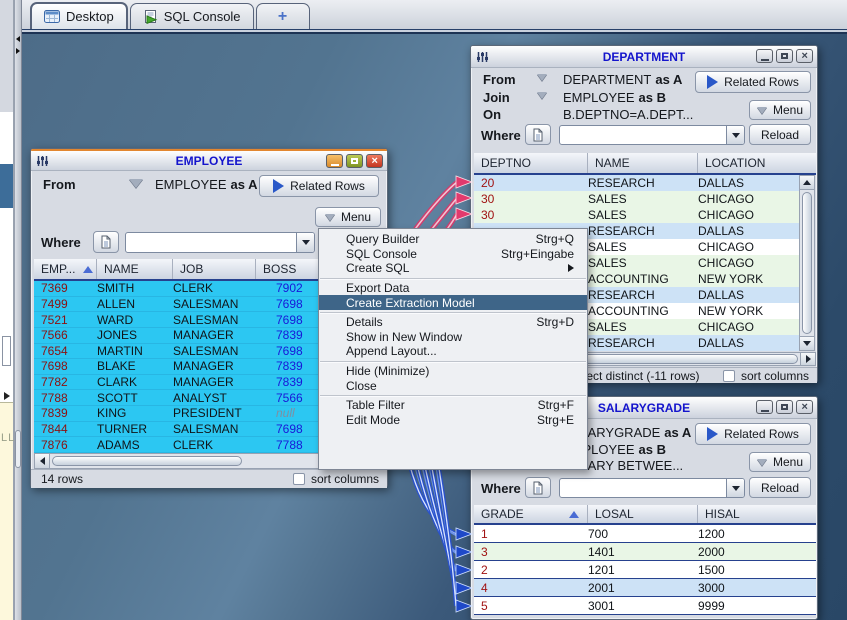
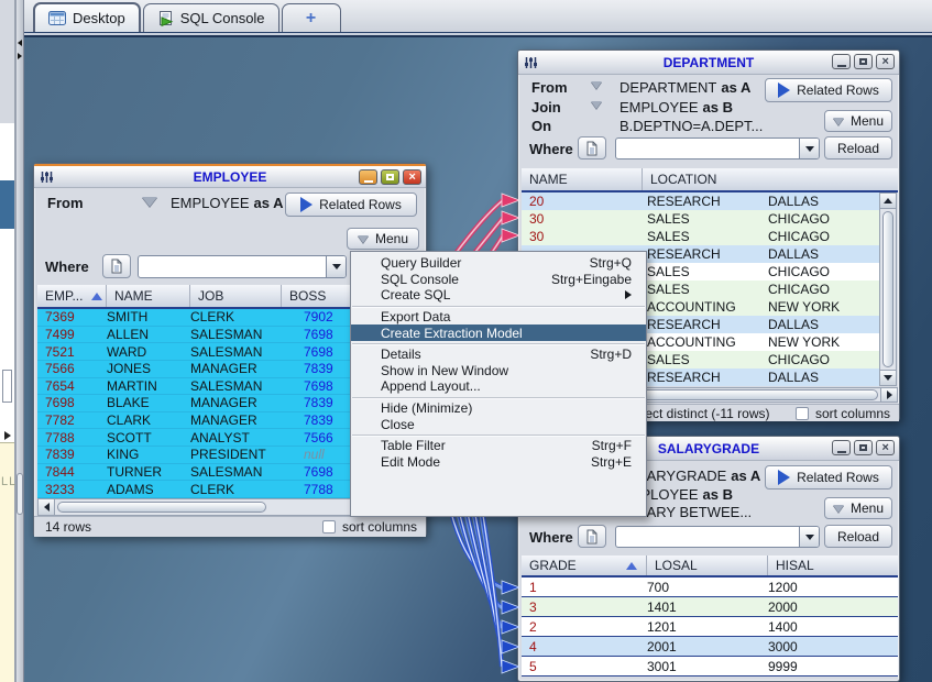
  LL
  Desktop
  SQL Console
  +
  EMPLOYEE
  ×
  From
  EMPLOYEE as A
  Related Rows
  Menu
  Where
  EMP...
  NAME
  JOB
  BOSS
  7369
  SMITH
  CLERK
  7902
  7499
  ALLEN
  SALESMAN
  7698
  7521
  WARD
  SALESMAN
  7698
  7566
  JONES
  MANAGER
  7839
  7654
  MARTIN
  SALESMAN
  7698
  7698
  BLAKE
  MANAGER
  7839
  7782
  CLARK
  MANAGER
  7839
  7788
  SCOTT
  ANALYST
  7566
  7839
  KING
  PRESIDENT
  null
  7844
  TURNER
  SALESMAN
  7698
- 7876
+ 3233
  ADAMS
  CLERK
  7788
  14 rows
  sort columns
  DEPARTMENT
  ×
  From
  DEPARTMENT as A
  Join
  EMPLOYEE as B
  On
  B.DEPTNO=A.DEPT...
  Related Rows
  Menu
  Where
  Reload
- DEPTNO
  NAME
  LOCATION
  20
  RESEARCH
  DALLAS
  30
  SALES
  CHICAGO
  30
  SALES
  CHICAGO
  RESEARCH
  DALLAS
  SALES
  CHICAGO
  SALES
  CHICAGO
  ACCOUNTING
  NEW YORK
  RESEARCH
  DALLAS
  ACCOUNTING
  NEW YORK
  SALES
  CHICAGO
  RESEARCH
  DALLAS
  ect distinct (-11 rows)
  sort columns
  SALARYGRADE
  ×
  ARYGRADE as A
  LOYEE as B
  ARY BETWEE...
  Related Rows
  Menu
  Where
  Reload
  GRADE
  LOSAL
  HISAL
  1
  700
  1200
  3
  1401
  2000
  2
  1201
- 1500
+ 1400
  4
  2001
  3000
  5
  3001
  9999
  Query Builder
  Strg+Q
  SQL Console
  Strg+Eingabe
  Create SQL
  Export Data
  Create Extraction Model
  Details
  Strg+D
  Show in New Window
  Append Layout...
  Hide (Minimize)
  Close
  Table Filter
  Strg+F
  Edit Mode
  Strg+E
